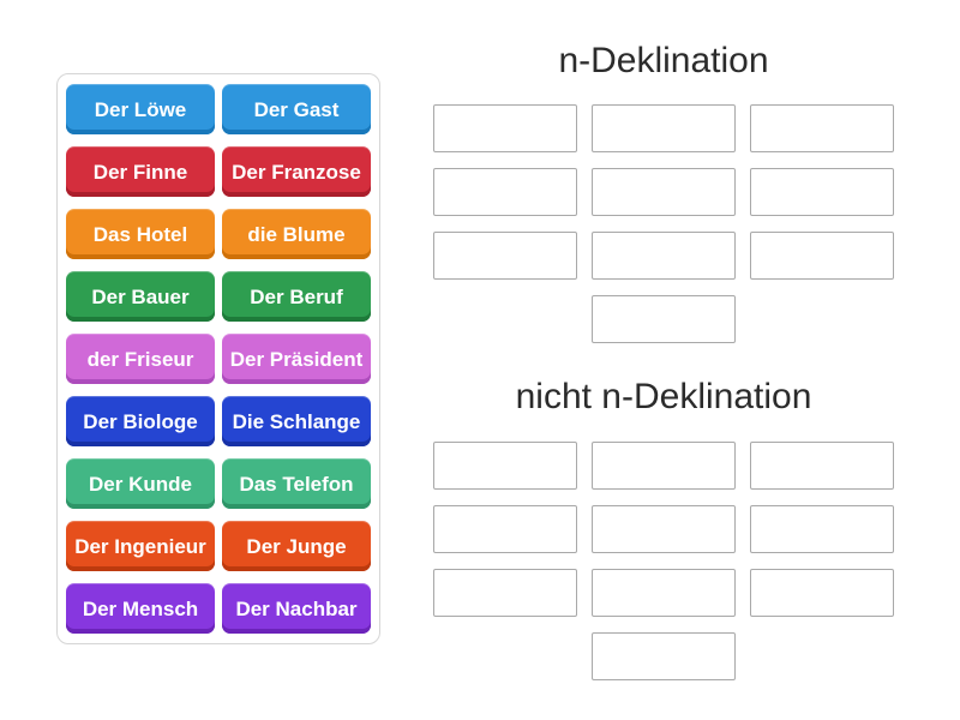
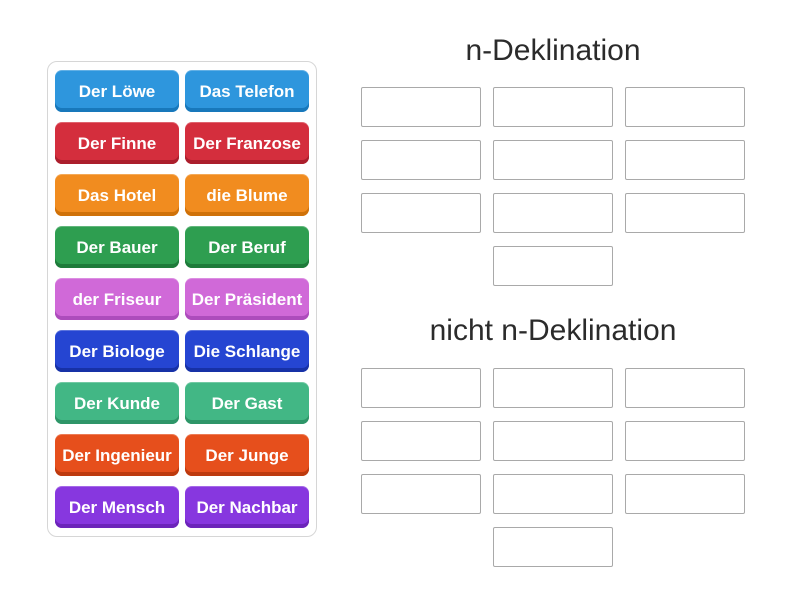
  Der Löwe
- Der Gast
+ Das Telefon
  Der Finne
  Der Franzose
  Das Hotel
  die Blume
  Der Bauer
  Der Beruf
  der Friseur
  Der Präsident
  Der Biologe
  Die Schlange
  Der Kunde
- Das Telefon
+ Der Gast
  Der Ingenieur
  Der Junge
  Der Mensch
  Der Nachbar
  n-Deklination
  nicht n-Deklination
